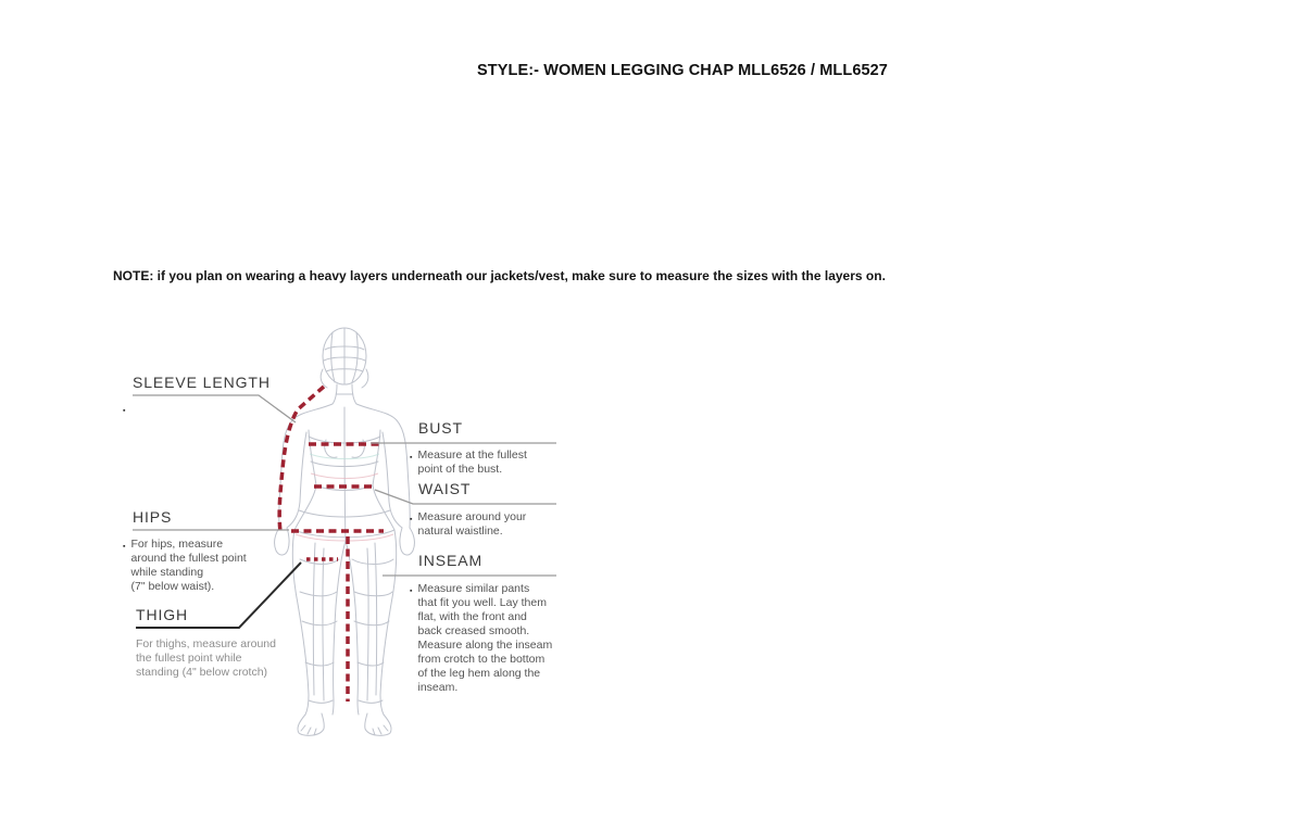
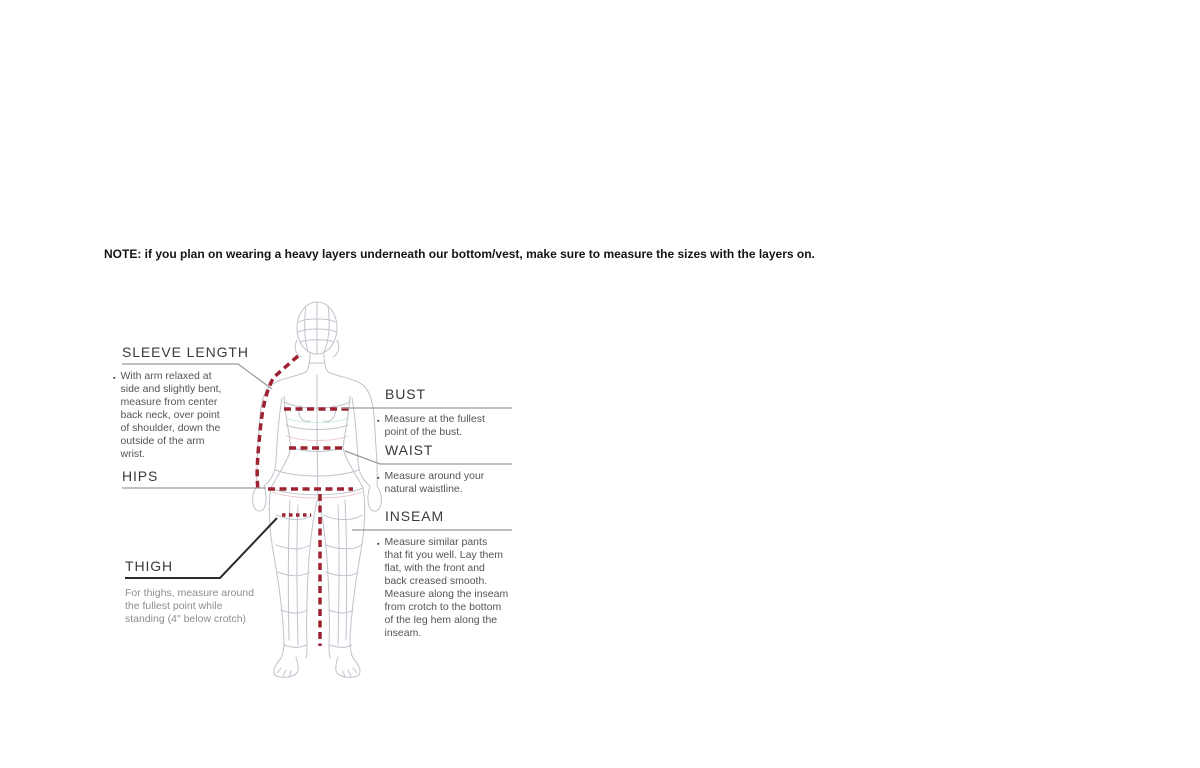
- STYLE:- WOMEN LEGGING CHAP MLL6526 / MLL6527
- NOTE: if you plan on wearing a heavy layers underneath our jackets/vest, make sure to measure the sizes with the layers on.
+ NOTE: if you plan on wearing a heavy layers underneath our bottom/vest, make sure to measure the sizes with the layers on.
  SLEEVE LENGTH
+ With arm relaxed at
+ side and slightly bent,
+ measure from center
+ back neck, over point
+ of shoulder, down the
+ outside of the arm
+ wrist.
  HIPS
- For hips, measure
- around the fullest point
- while standing
- (7" below waist).
  THIGH
  For thighs, measure around
  the fullest point while
  standing (4" below crotch)
  BUST
  Measure at the fullest
  point of the bust.
  WAIST
  Measure around your
  natural waistline.
  INSEAM
  Measure similar pants
  that fit you well. Lay them
  flat, with the front and
  back creased smooth.
  Measure along the inseam
  from crotch to the bottom
  of the leg hem along the
  inseam.
